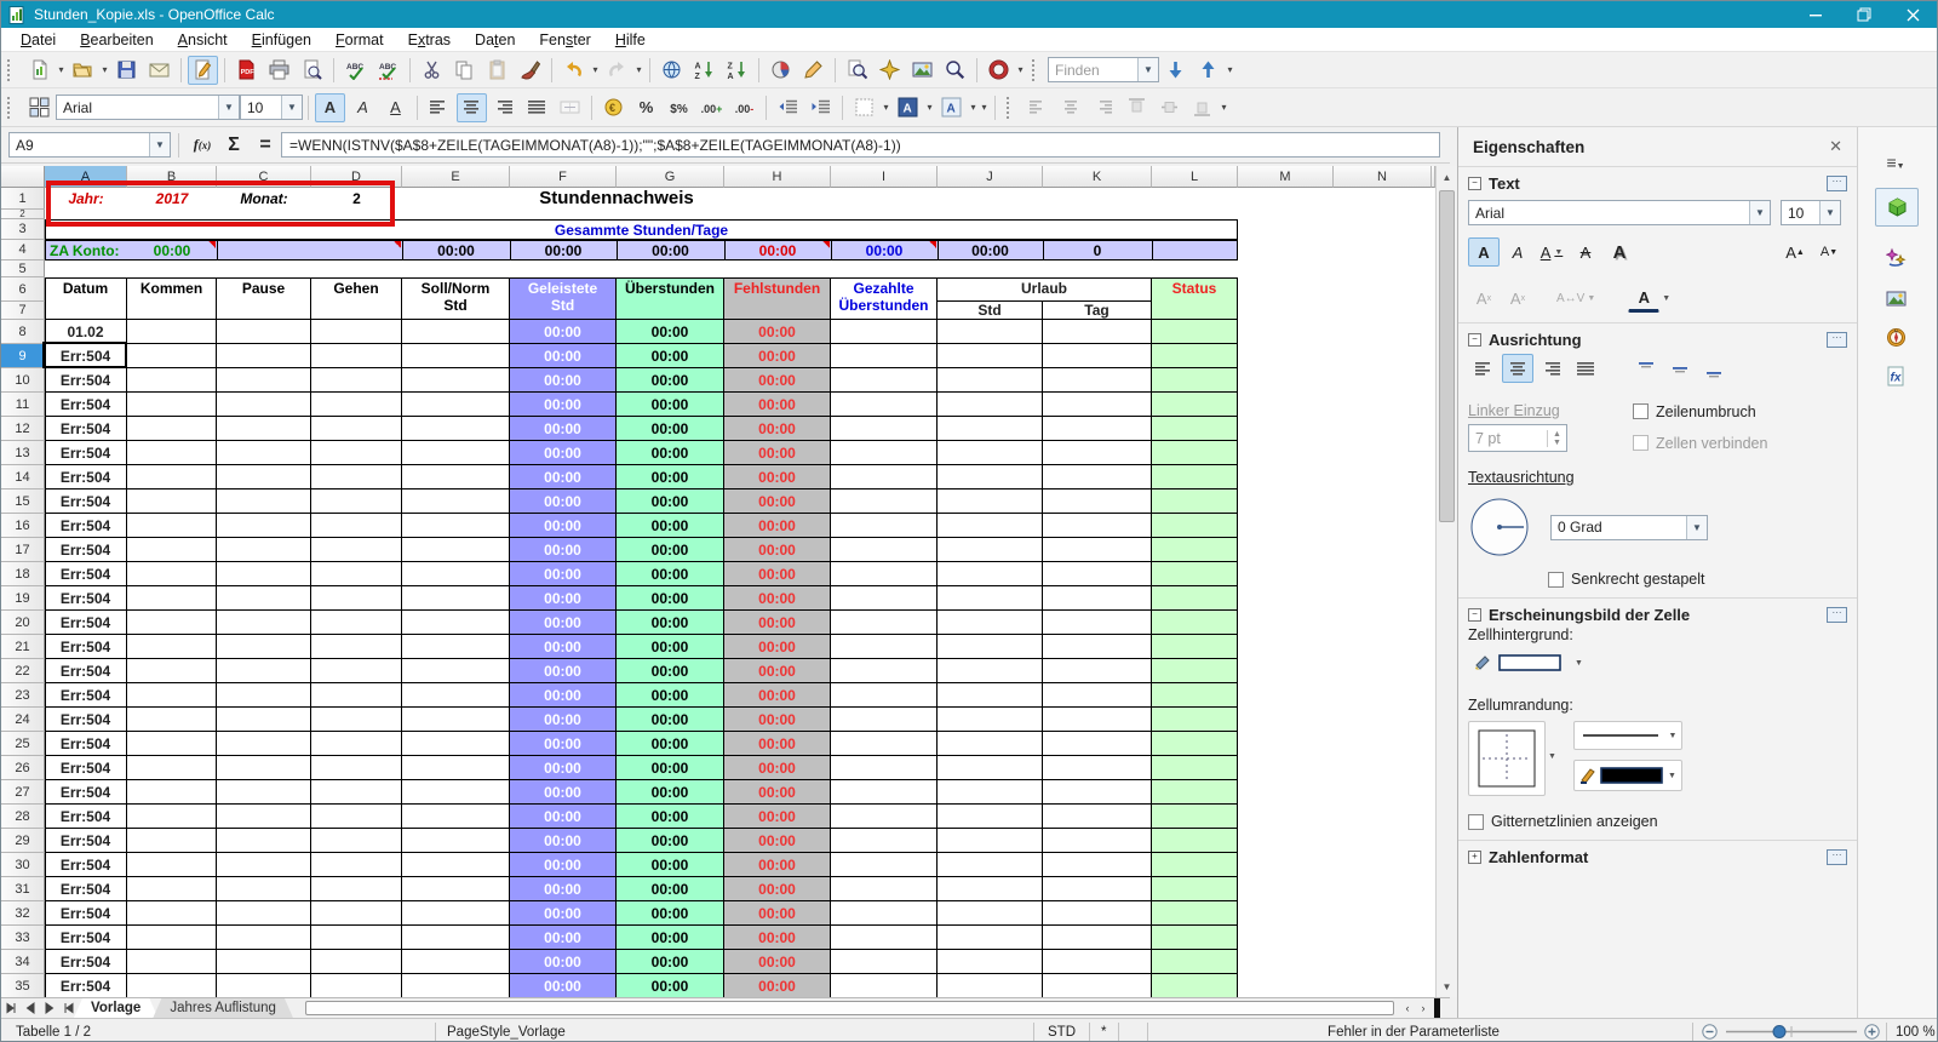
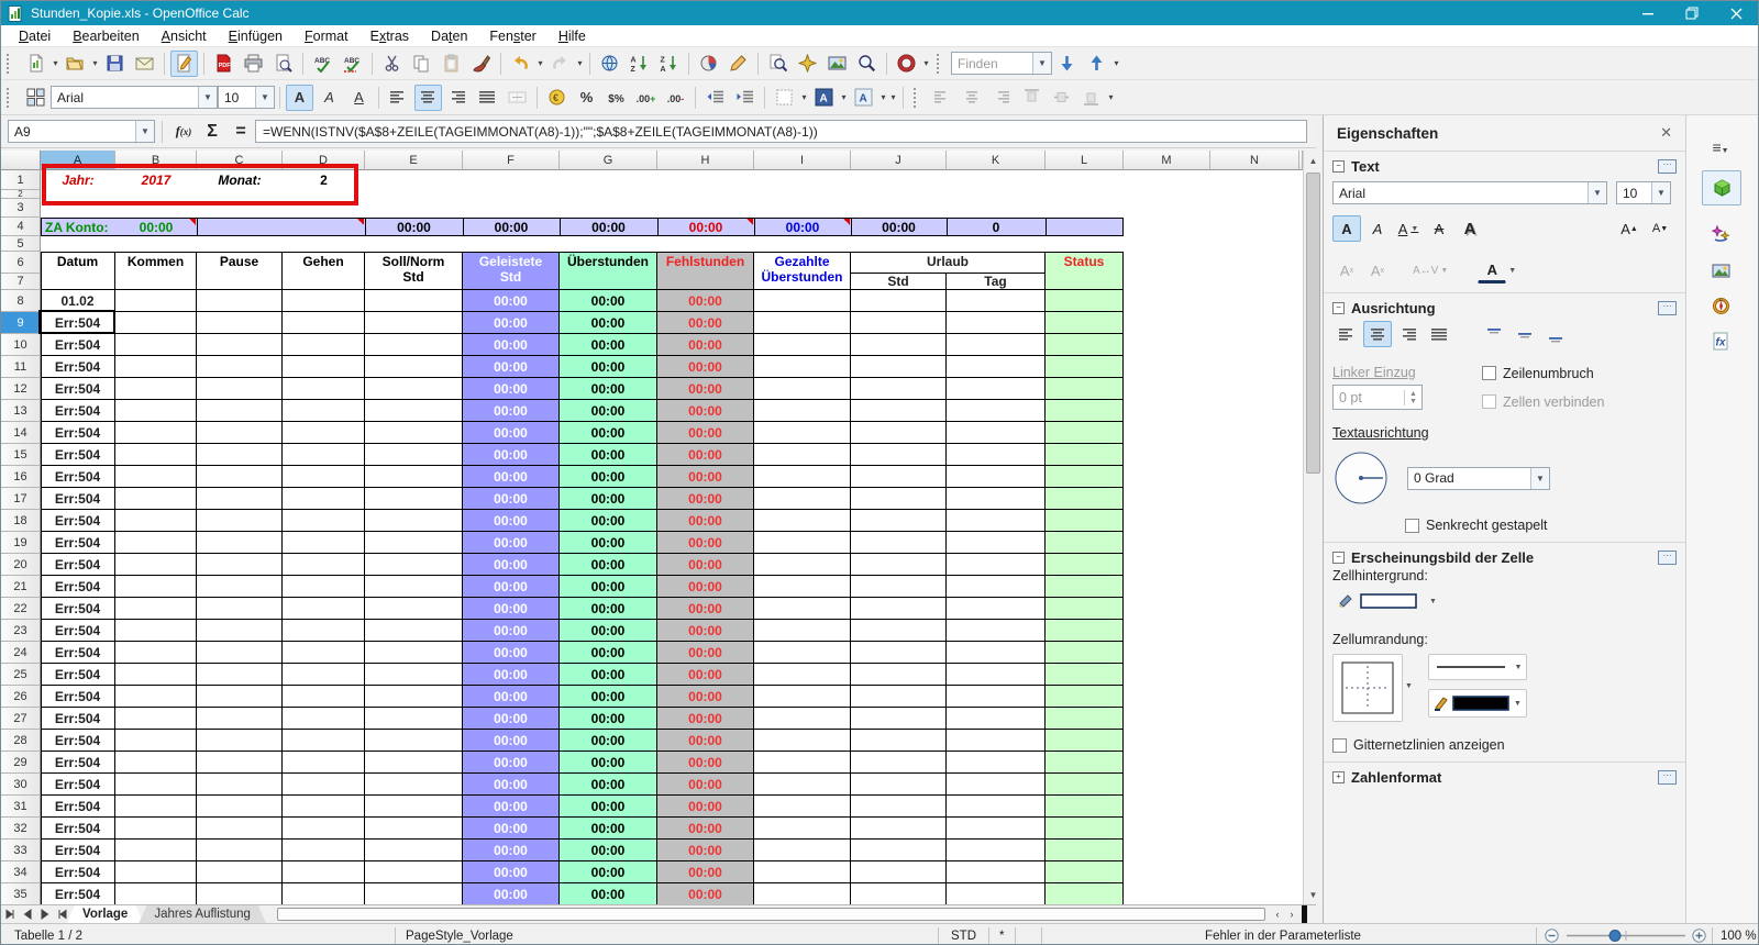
  Stunden_Kopie.xls - OpenOffice Calc
  Datei
  Bearbeiten
  Ansicht
  Einfügen
  Format
  Extras
  Daten
  Fenster
  Hilfe
  ▾
  ▾
  ▾
  ▾
  ▾
  Finden
  ▼
  ▾
  Arial
  ▼
  10
  ▼
  A
  A
  A
  €
  %
  $%
  .00+
  .00-
  ▾
  A
  ▾
  A
  ▾
  ▾
  ▾
  A9
  ▼
  f
  (x)
  Σ
  =
  =WENN(ISTNV($A$8+ZEILE(TAGEIMMONAT(A8)-1));"";$A$8+ZEILE(TAGEIMMONAT(A8)-1))
  A
  B
  C
  D
  E
  F
  G
  H
  I
  J
  K
  L
  M
  N
  1
  2
  3
  4
  5
  6
  7
  8
  9
  10
  11
  12
  13
  14
  15
  16
  17
  18
  19
  20
  21
  22
  23
  24
  25
  26
  27
  28
  29
  30
  31
  32
  33
  34
  35
  Jahr:
  2017
  Monat:
  2
- Stundennachweis
- Gesammte Stunden/Tage
  ZA Konto:
  00:00
  00:00
  00:00
  00:00
  00:00
  00:00
  00:00
  0
  Datum
  Kommen
  Pause
  Gehen
  Soll/Norm
  Std
  Geleistete
  Std
  Überstunden
  Fehlstunden
  Gezahlte
  Überstunden
  Urlaub
  Std
  Tag
  Status
  01.02
  00:00
  00:00
  00:00
  Err:504
  00:00
  00:00
  00:00
  Err:504
  00:00
  00:00
  00:00
  Err:504
  00:00
  00:00
  00:00
  Err:504
  00:00
  00:00
  00:00
  Err:504
  00:00
  00:00
  00:00
  Err:504
  00:00
  00:00
  00:00
  Err:504
  00:00
  00:00
  00:00
  Err:504
  00:00
  00:00
  00:00
  Err:504
  00:00
  00:00
  00:00
  Err:504
  00:00
  00:00
  00:00
  Err:504
  00:00
  00:00
  00:00
  Err:504
  00:00
  00:00
  00:00
  Err:504
  00:00
  00:00
  00:00
  Err:504
  00:00
  00:00
  00:00
  Err:504
  00:00
  00:00
  00:00
  Err:504
  00:00
  00:00
  00:00
  Err:504
  00:00
  00:00
  00:00
  Err:504
  00:00
  00:00
  00:00
  Err:504
  00:00
  00:00
  00:00
  Err:504
  00:00
  00:00
  00:00
  Err:504
  00:00
  00:00
  00:00
  Err:504
  00:00
  00:00
  00:00
  Err:504
  00:00
  00:00
  00:00
  Err:504
  00:00
  00:00
  00:00
  Err:504
  00:00
  00:00
  00:00
  Err:504
  00:00
  00:00
  00:00
  Err:504
  00:00
  00:00
  00:00
  ▲
  ▼
  Vorlage
  Jahres Auflistung
  ‹
  ›
  Tabelle 1 / 2
  PageStyle_Vorlage
  STD
  *
  Fehler in der Parameterliste
  100 %
  Eigenschaften
  ✕
  −
  Text
  ···
  Arial
  ▼
  10
  ▼
  A
  A
  A
  A
  A
  A
  A
  A
  A
  A↔V
  A
  −
  Ausrichtung
  ···
  Linker Einzug
- 7 pt
+ 0 pt
  Zeilenumbruch
  Zellen verbinden
  Textausrichtung
  0 Grad
  ▼
  Senkrecht gestapelt
  −
  Erscheinungsbild der Zelle
  ···
  Zellhintergrund:
  Zellumrandung:
  Gitternetzlinien anzeigen
  +
  Zahlenformat
  ···
  fx
